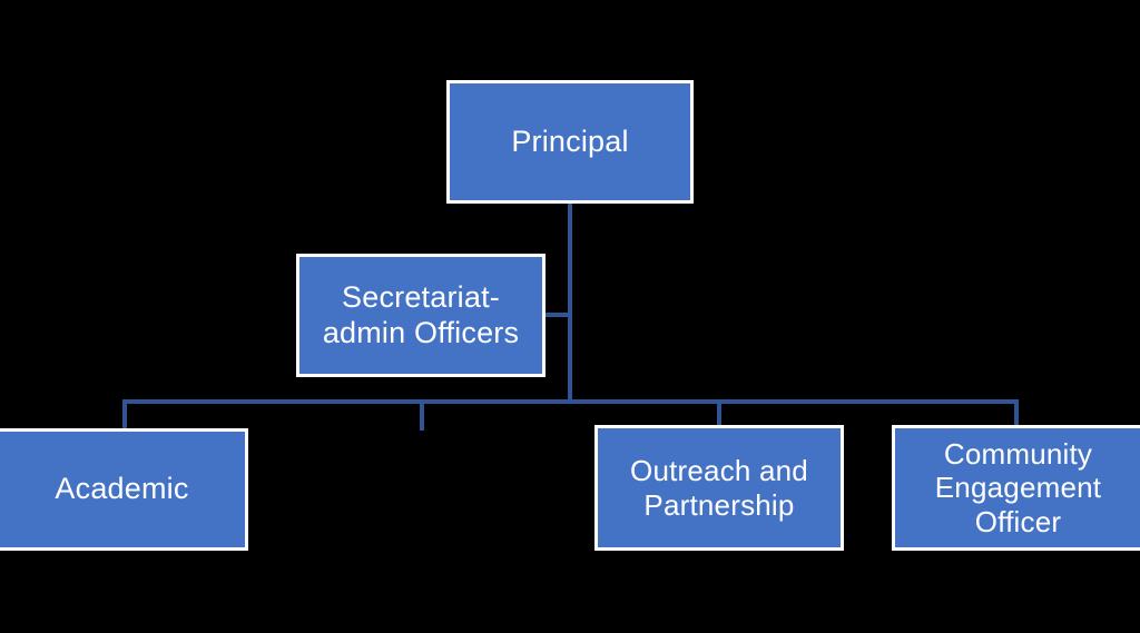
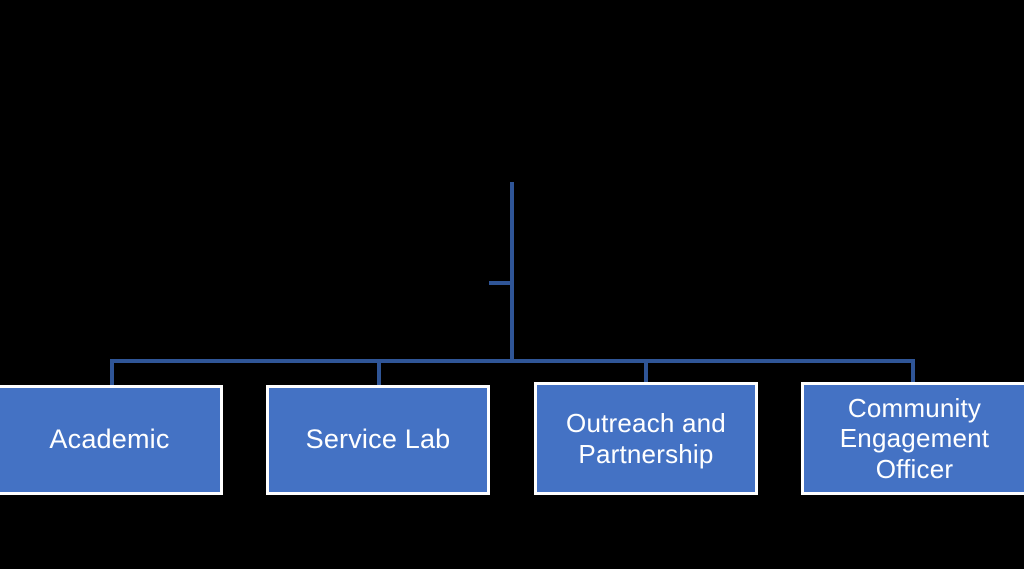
- Principal
- Secretariat-
- admin Officers
  Academic
+ Service Lab
  Outreach and
  Partnership
  Community
  Engagement
  Officer
